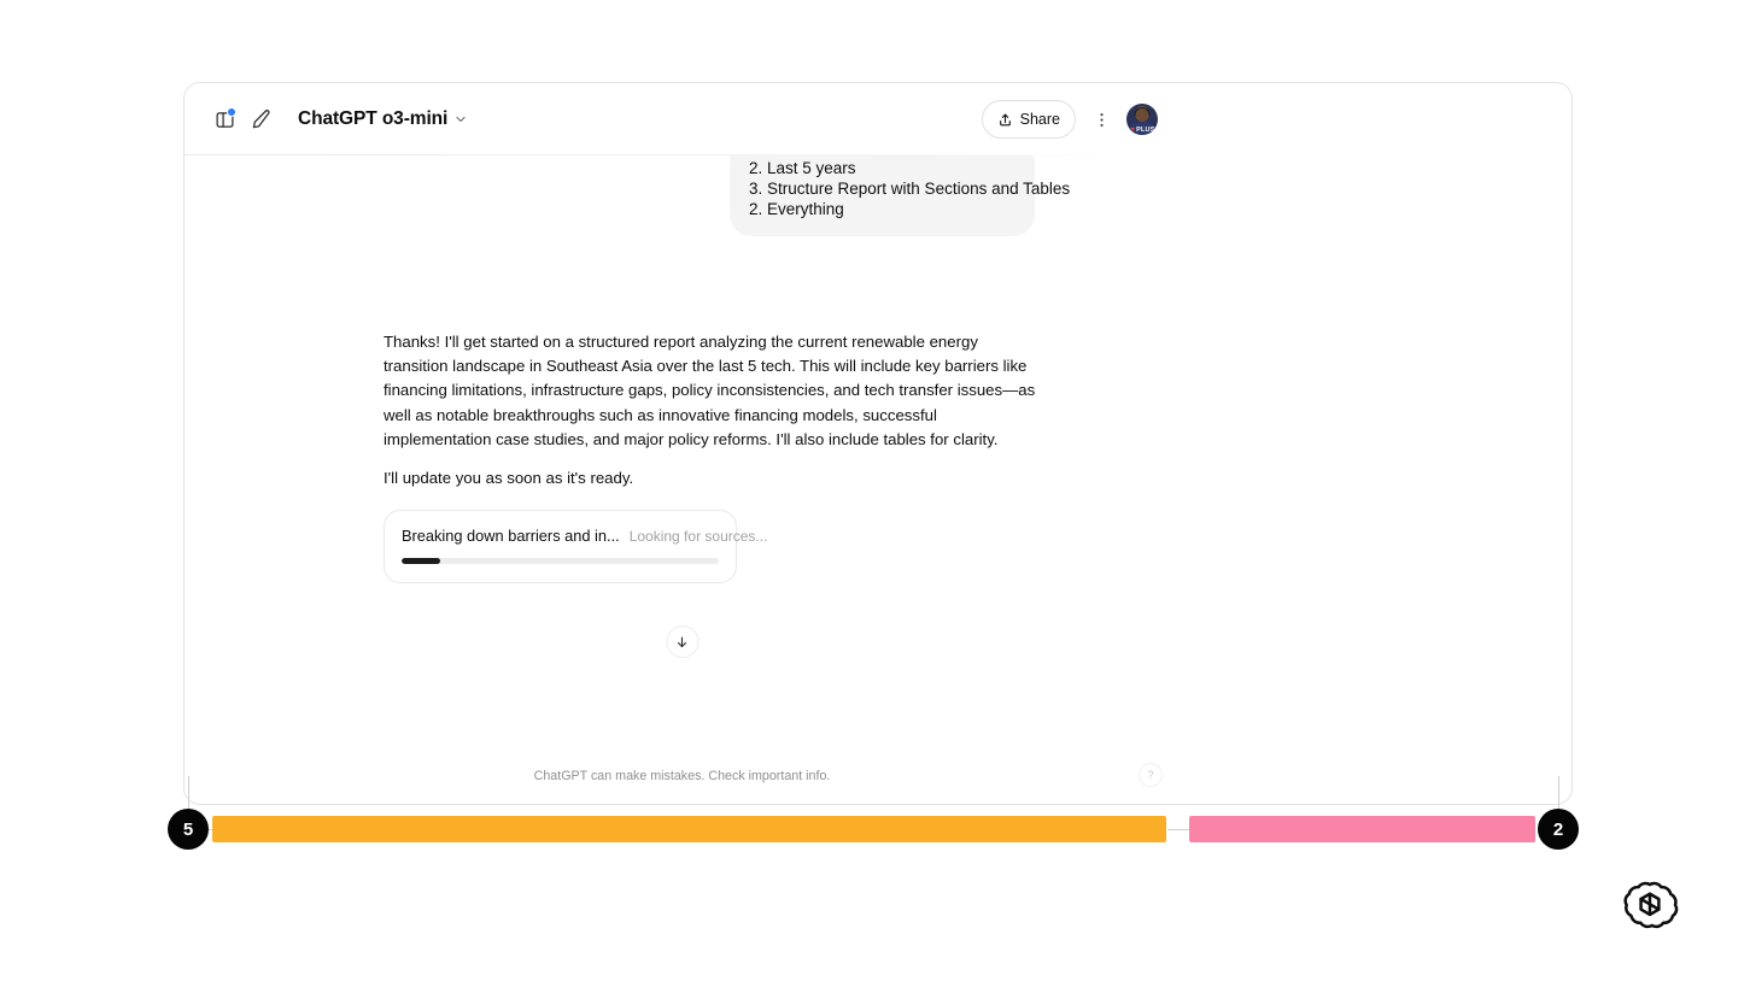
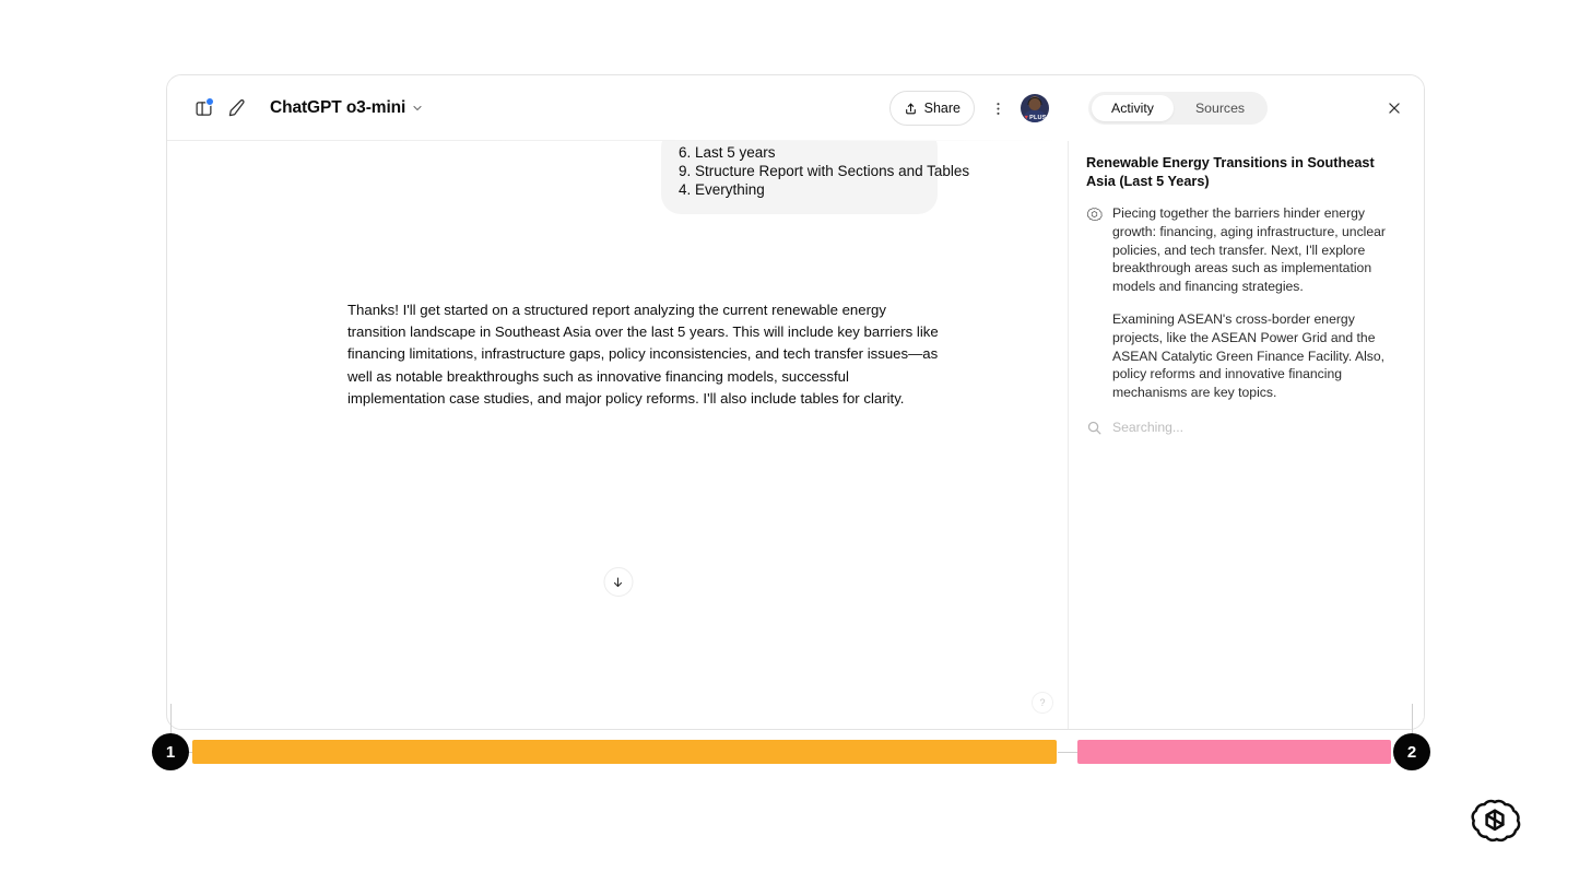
  ChatGPT o3-mini
  Share
- 2. Last 5 years
+ 6. Last 5 years
- 3. Structure Report with Sections and Tables
+ 9. Structure Report with Sections and Tables
- 2. Everything
+ 4. Everything
- Thanks! I'll get started on a structured report analyzing the current renewable energy transition landscape in Southeast Asia over the last 5 tech. This will include key barriers like financing limitations, infrastructure gaps, policy inconsistencies, and tech transfer issues—as well as notable breakthroughs such as innovative financing models, successful implementation case studies, and major policy reforms. I'll also include tables for clarity.
+ Thanks! I'll get started on a structured report analyzing the current renewable energy transition landscape in Southeast Asia over the last 5 years. This will include key barriers like financing limitations, infrastructure gaps, policy inconsistencies, and tech transfer issues—as well as notable breakthroughs such as innovative financing models, successful implementation case studies, and major policy reforms. I'll also include tables for clarity.
- I'll update you as soon as it's ready.
- Breaking down barriers and in...
- Looking for sources...
- ChatGPT can make mistakes. Check important info.
  ?
+ Activity
+ Sources
+ Renewable Energy Transitions in Southeast Asia (Last 5 Years)
+ Piecing together the barriers hinder energy growth: financing, aging infrastructure, unclear policies, and tech transfer. Next, I'll explore breakthrough areas such as implementation models and financing strategies.
+ Examining ASEAN's cross-border energy projects, like the ASEAN Power Grid and the ASEAN Catalytic Green Finance Facility. Also, policy reforms and innovative financing mechanisms are key topics.
+ Searching...
- 5
+ 1
  2
